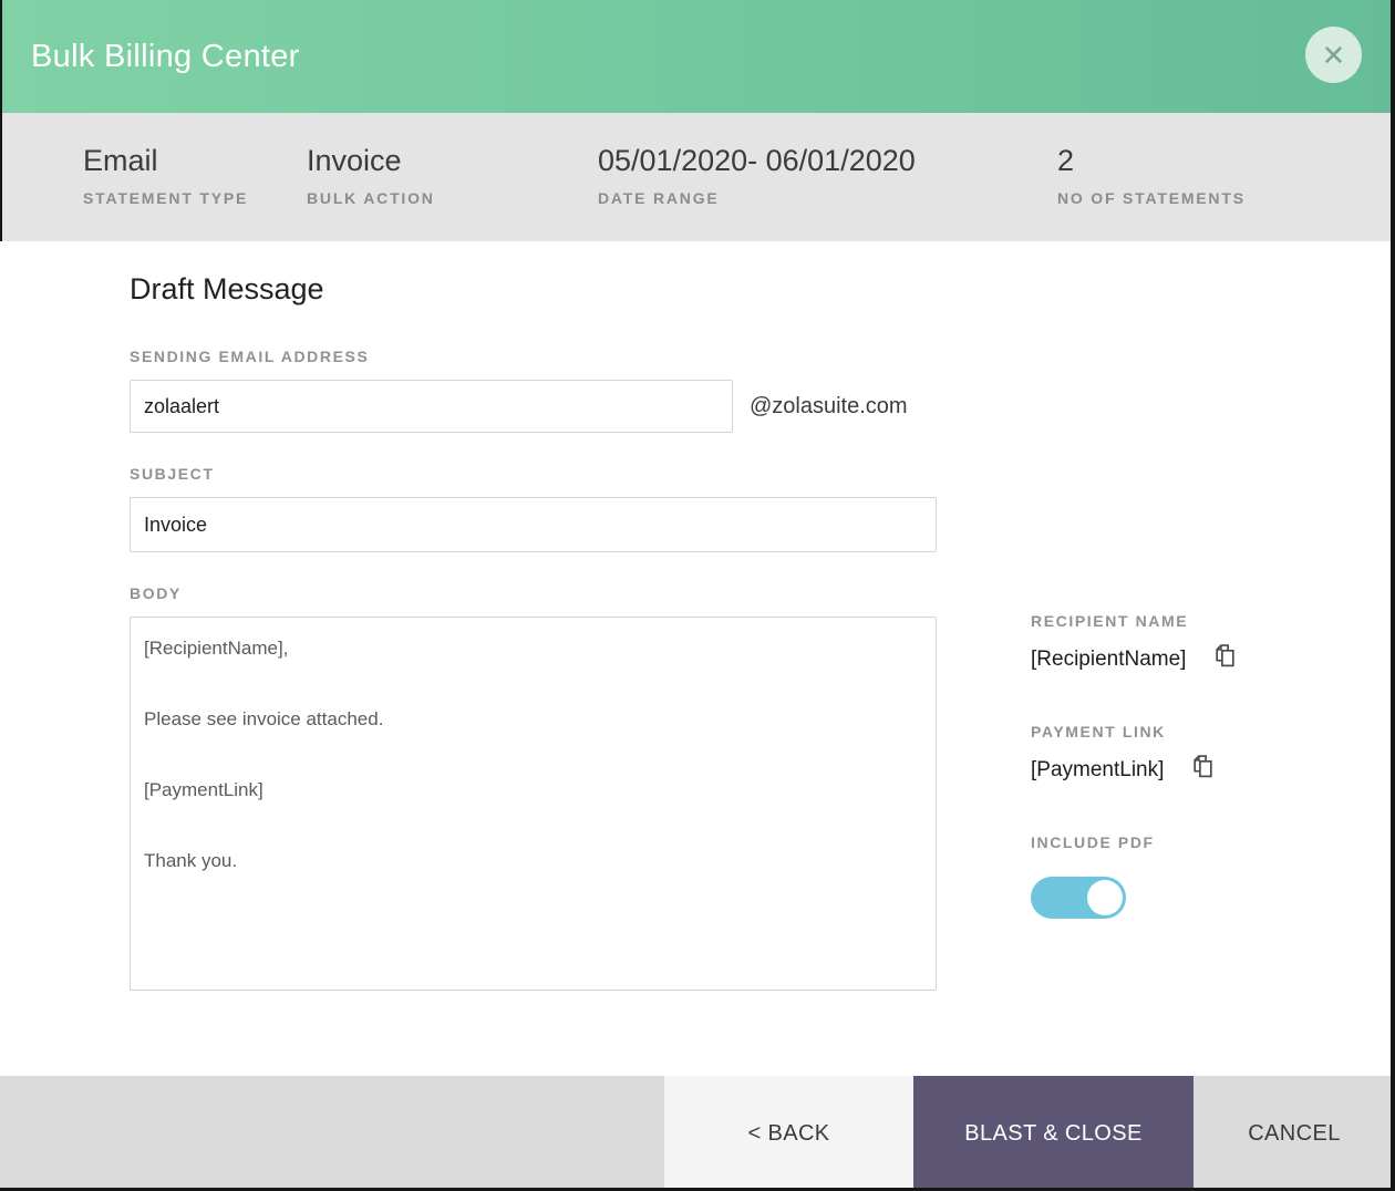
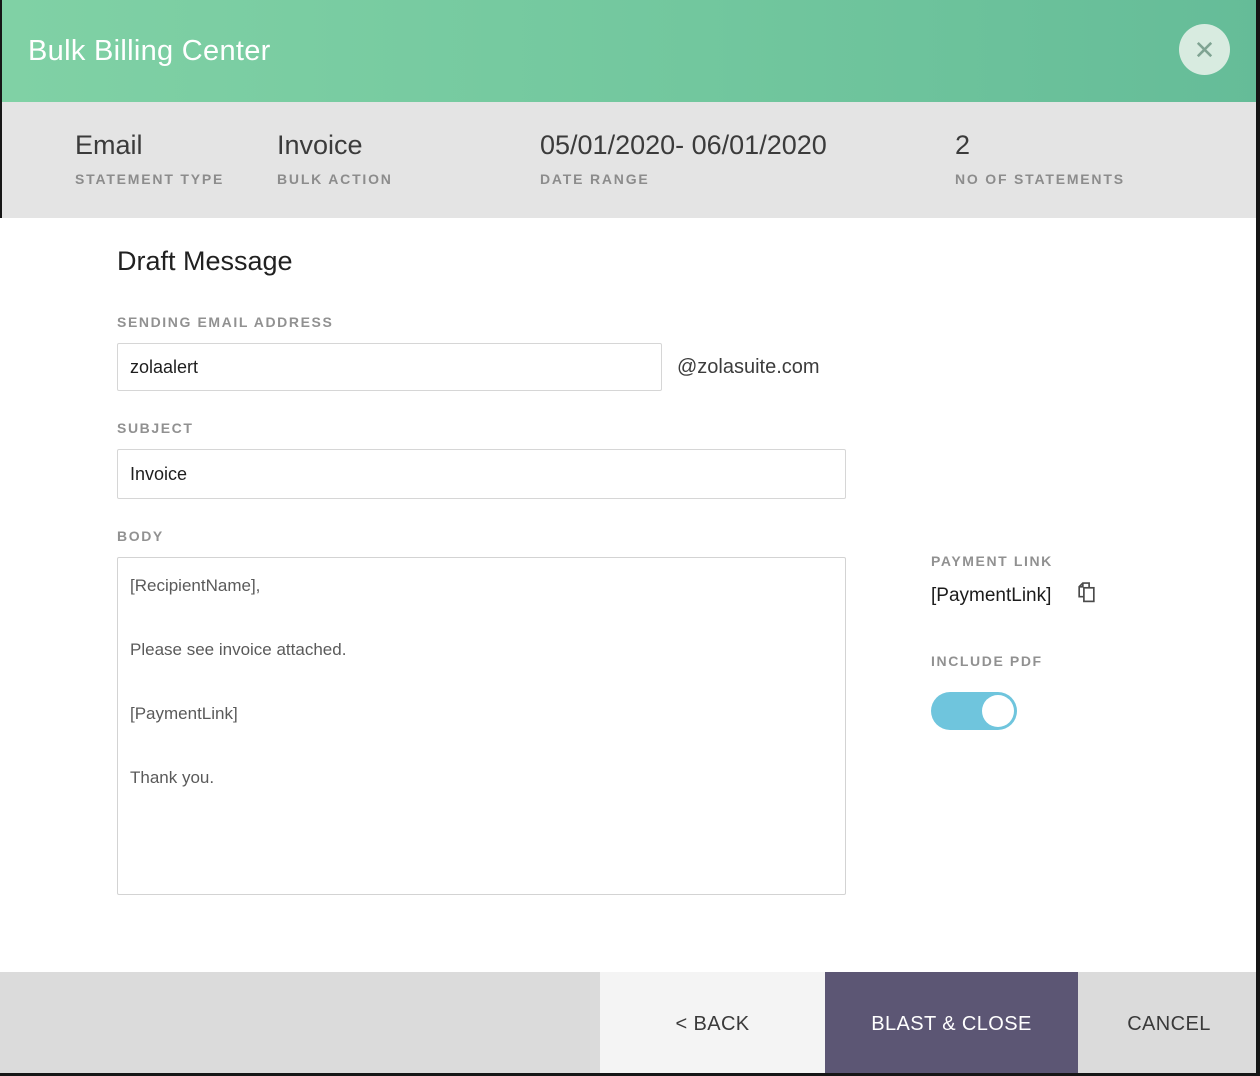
  Bulk Billing Center
  ✕
  Email
  STATEMENT TYPE
  Invoice
  BULK ACTION
  05/01/2020- 06/01/2020
  DATE RANGE
  2
  NO OF STATEMENTS
  Draft Message
  SENDING EMAIL ADDRESS
  zolaalert
  @zolasuite.com
  SUBJECT
  Invoice
  BODY
  [RecipientName],
  Please see invoice attached.
  [PaymentLink]
  Thank you.
- RECIPIENT NAME
- [RecipientName]
  PAYMENT LINK
  [PaymentLink]
  INCLUDE PDF
  < BACK
  BLAST & CLOSE
  CANCEL
